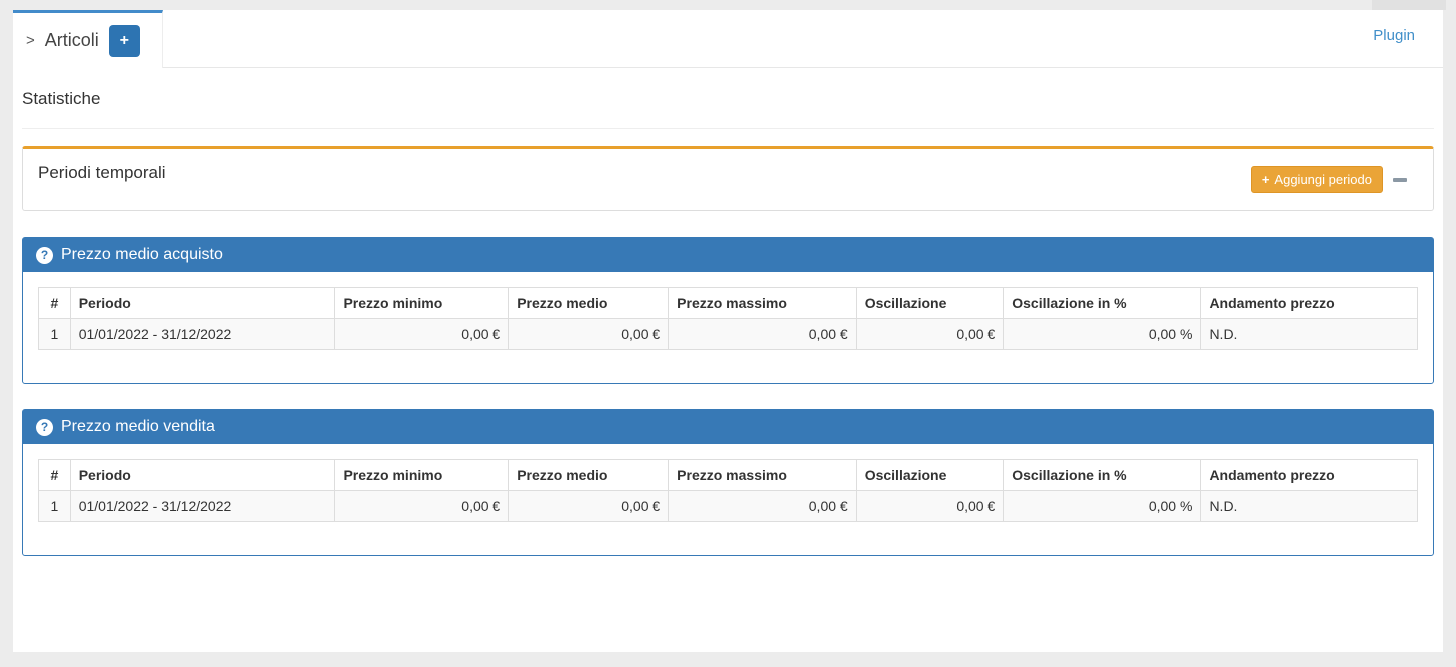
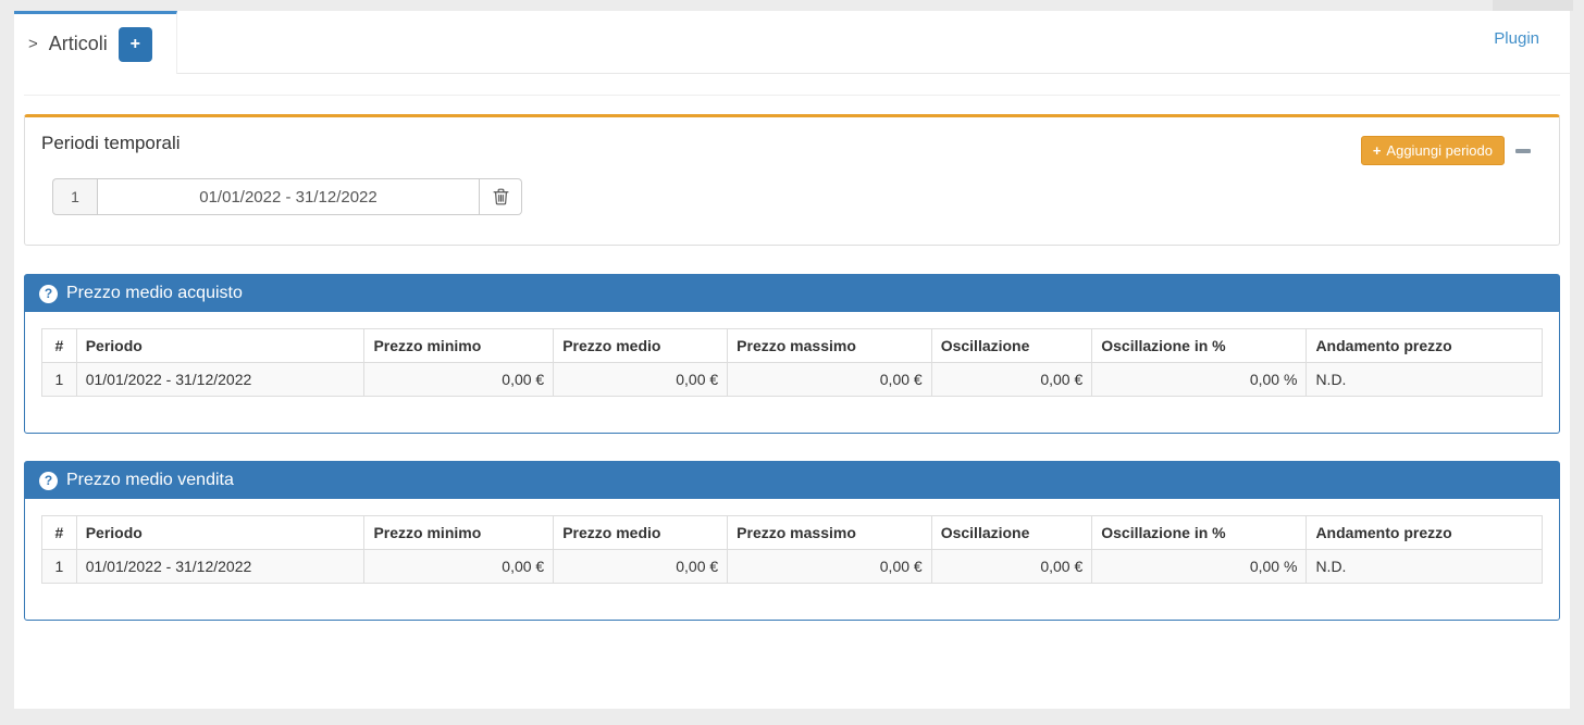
  >
  Articoli
  +
  Plugin
- Statistiche
  Periodi temporali
  +
  Aggiungi periodo
+ 1
+ 01/01/2022 - 31/12/2022
  ?
  Prezzo medio acquisto
  #	Periodo	Prezzo minimo	Prezzo medio	Prezzo massimo	Oscillazione	Oscillazione in %	Andamento prezzo
  1	01/01/2022 - 31/12/2022	0,00 €	0,00 €	0,00 €	0,00 €	0,00 %	N.D.
  ?
  Prezzo medio vendita
  #	Periodo	Prezzo minimo	Prezzo medio	Prezzo massimo	Oscillazione	Oscillazione in %	Andamento prezzo
  1	01/01/2022 - 31/12/2022	0,00 €	0,00 €	0,00 €	0,00 €	0,00 %	N.D.
